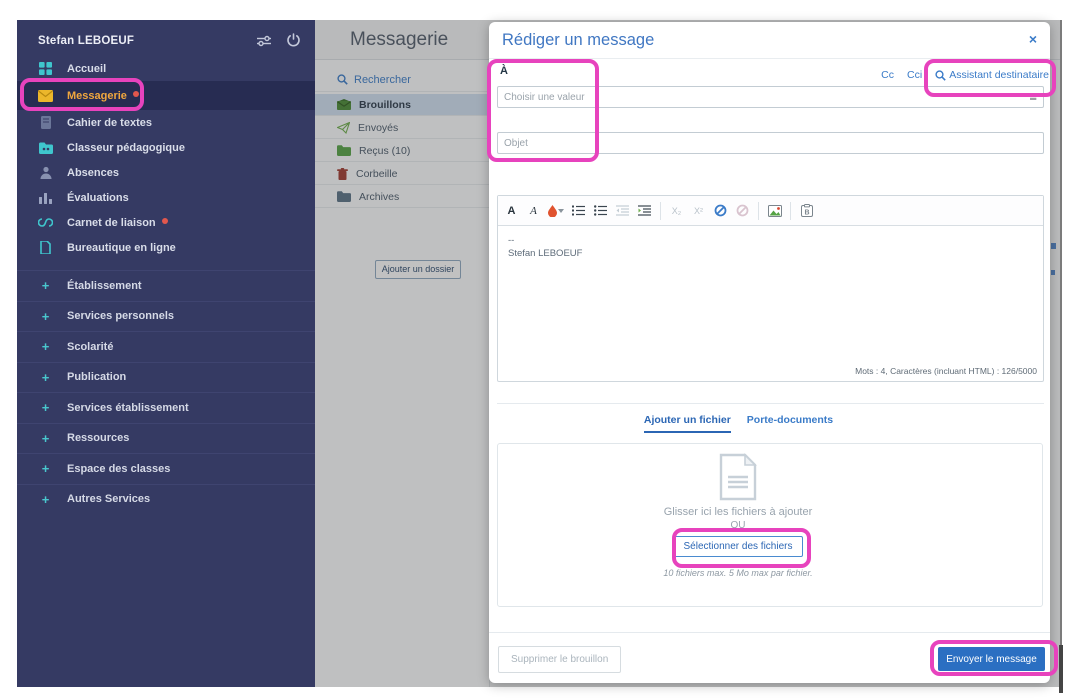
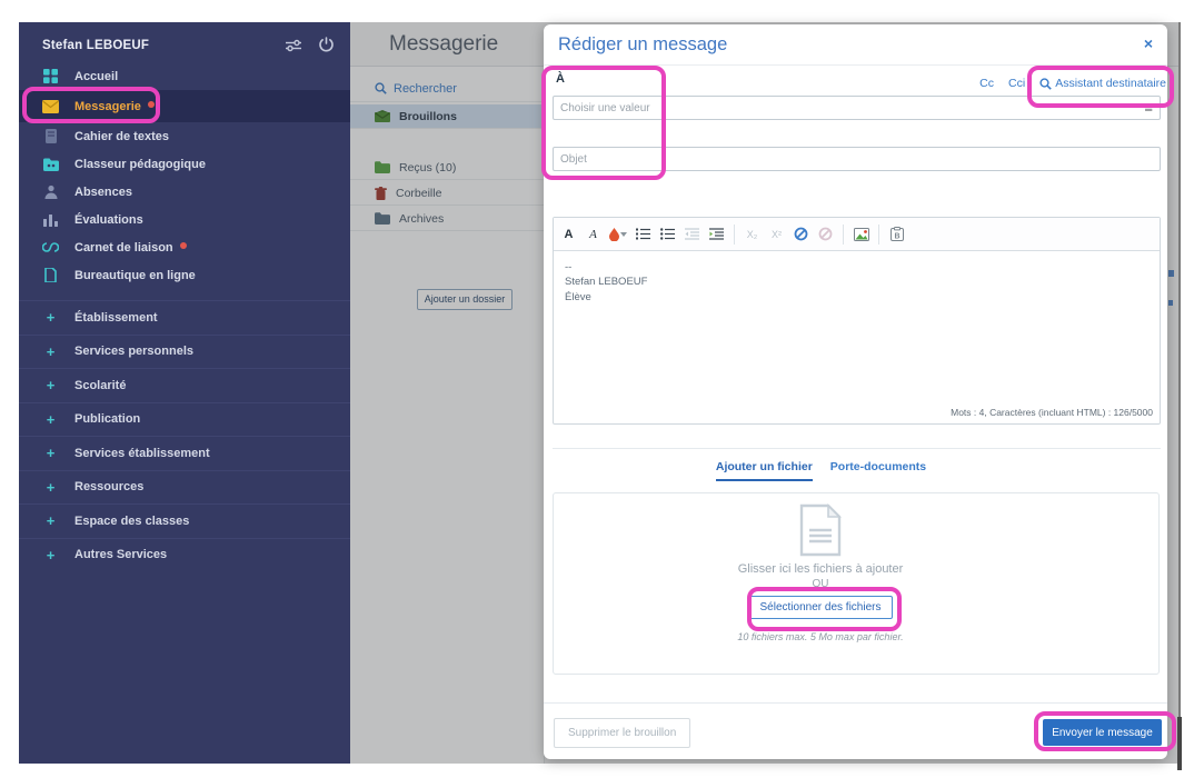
  Stefan LEBOEUF
  Accueil
  Messagerie
  Cahier de textes
  Classeur pédagogique
  Absences
  Évaluations
  Carnet de liaison
  Bureautique en ligne
  +
  Établissement
  +
  Services personnels
  +
  Scolarité
  +
  Publication
  +
  Services établissement
  +
  Ressources
  +
  Espace des classes
  +
  Autres Services
  Messagerie
  Rechercher
  Brouillons
- Envoyés
  Reçus (10)
  Corbeille
  Archives
  Ajouter un dossier
  Rédiger un message
  ×
  À
  Cc
  Cci
  Assistant destinataire
  Choisir une valeur
  ≡
  Objet
  A
  A
  X₂
  X²
  --
  Stefan LEBOEUF
+ Élève
  Mots : 4, Caractères (incluant HTML) : 126/5000
  Ajouter un fichier
  Porte-documents
  Glisser ici les fichiers à ajouter
  OU
  Sélectionner des fichiers
  10 fichiers max. 5 Mo max par fichier.
  Supprimer le brouillon
  Envoyer le message
